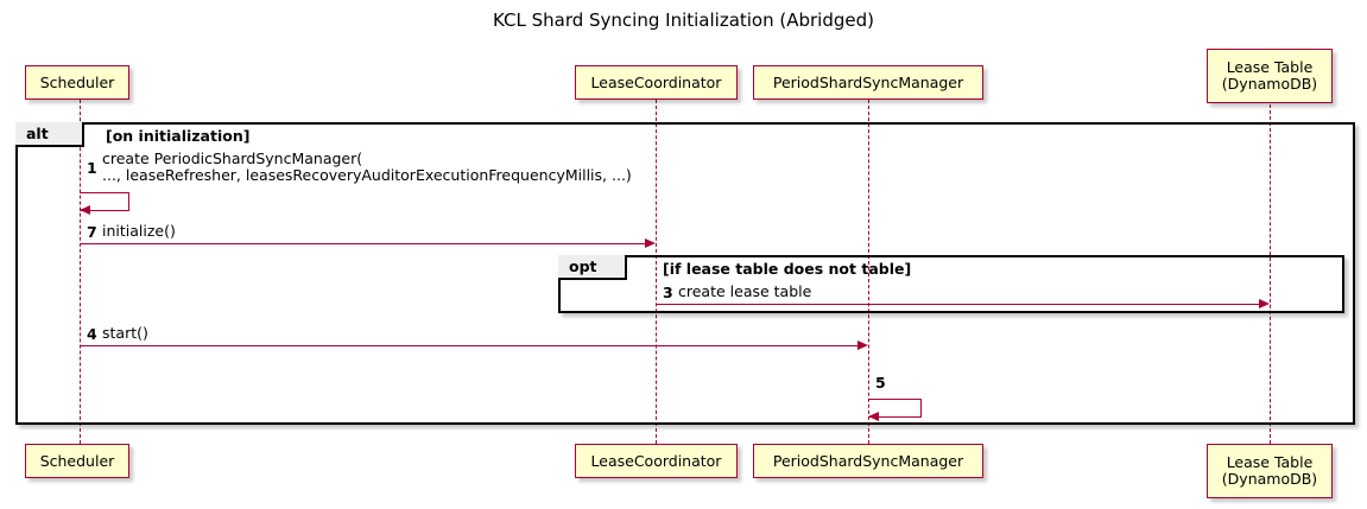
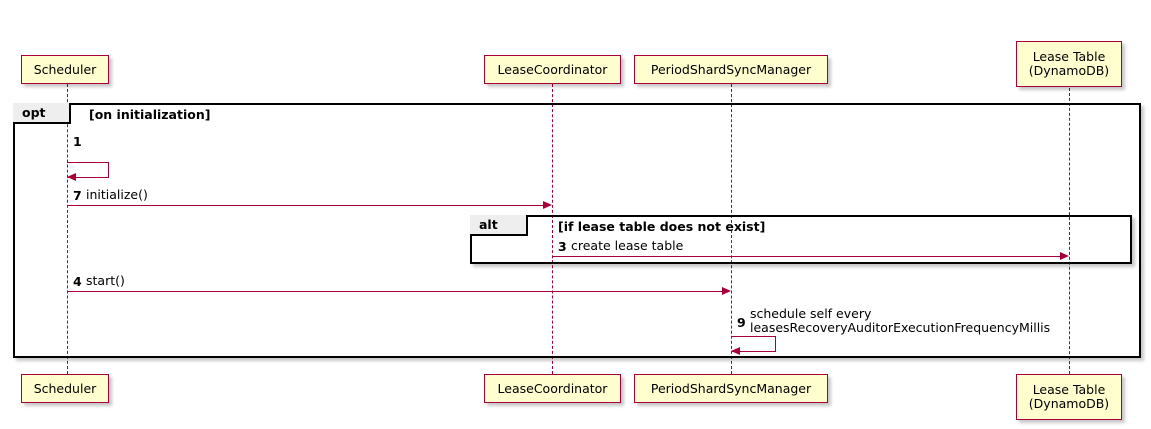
- KCL Shard Syncing Initialization (Abridged)
- alt
+ opt
  [on initialization]
- opt
+ alt
- [if lease table does not table]
+ [if lease table does not exist]
  1
- create PeriodicShardSyncManager(
- ..., leaseRefresher, leasesRecoveryAuditorExecutionFrequencyMillis, ...)
  7
  initialize()
  3
  create lease table
  4
  start()
- 5
+ 9
+ schedule self every
+ leasesRecoveryAuditorExecutionFrequencyMillis
  Scheduler
  LeaseCoordinator
  PeriodShardSyncManager
  Lease Table
  (DynamoDB)
  Scheduler
  LeaseCoordinator
  PeriodShardSyncManager
  Lease Table
  (DynamoDB)
